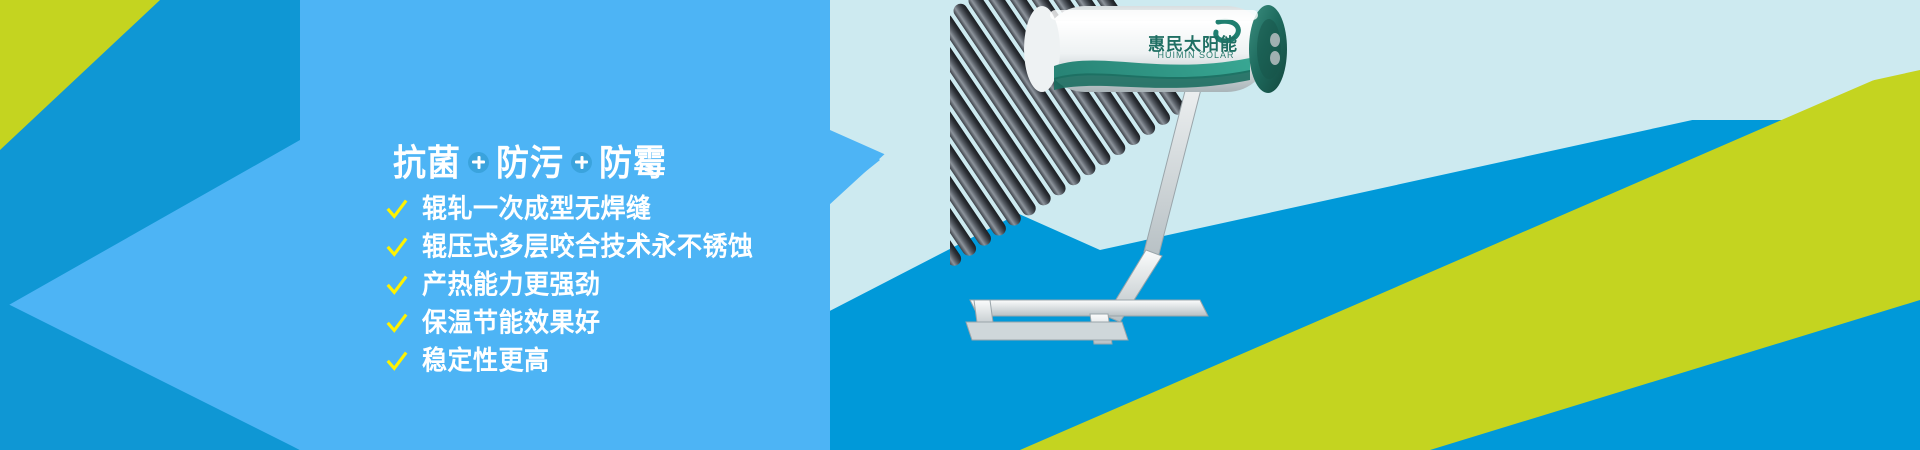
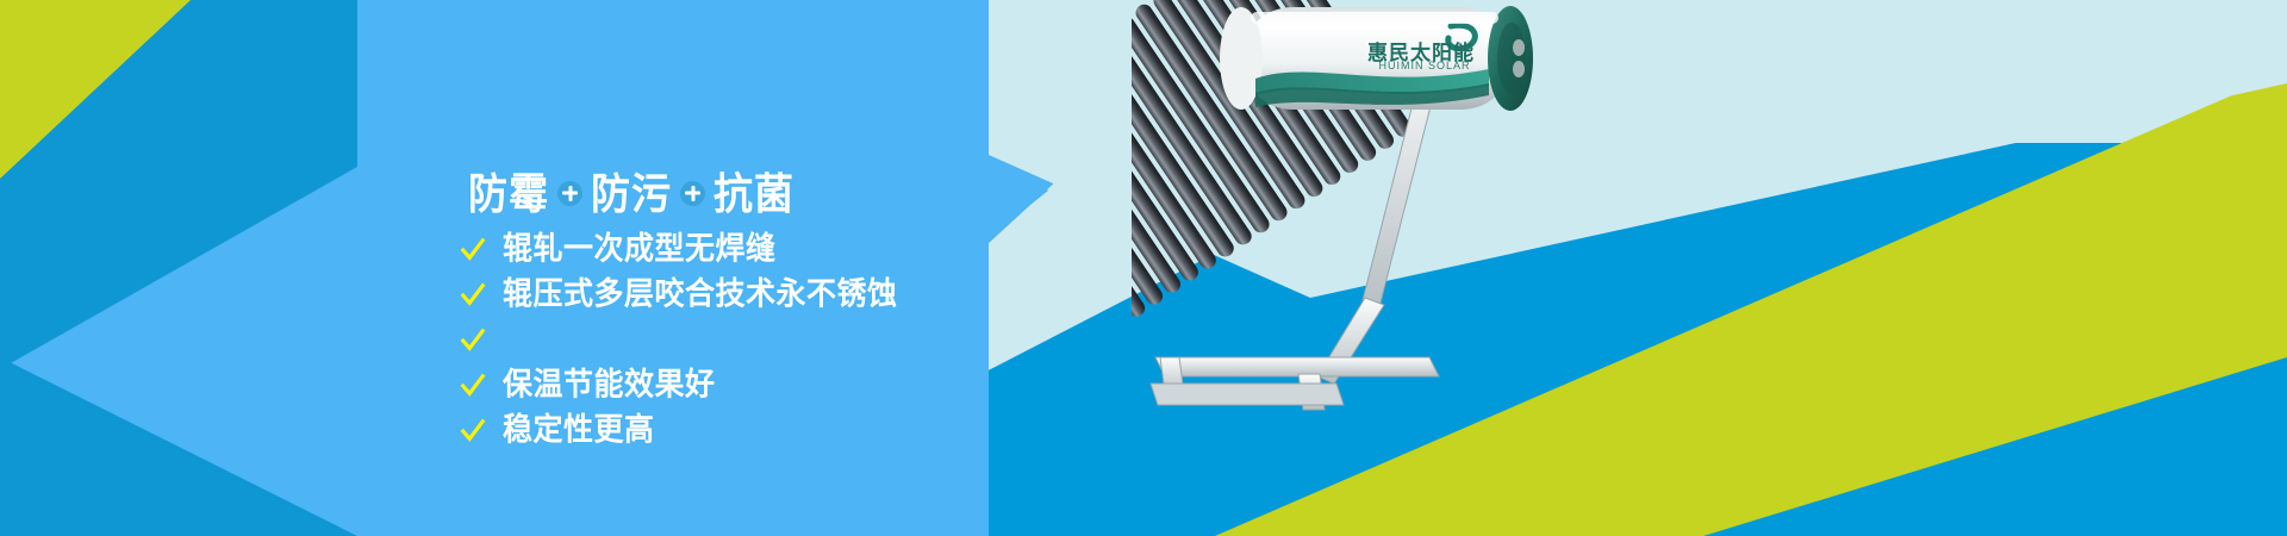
- 抗菌
+ 防霉
  防污
- 防霉
+ 抗菌
  辊轧一次成型无焊缝
  辊压式多层咬合技术永不锈蚀
- 产热能力更强劲
  保温节能效果好
  稳定性更高
  惠民太阳能
  HUIMIN SOLAR
